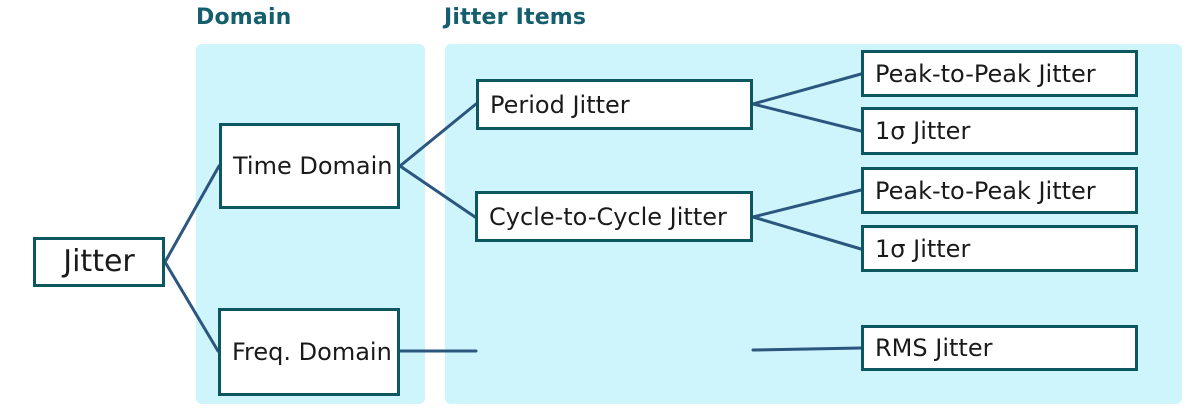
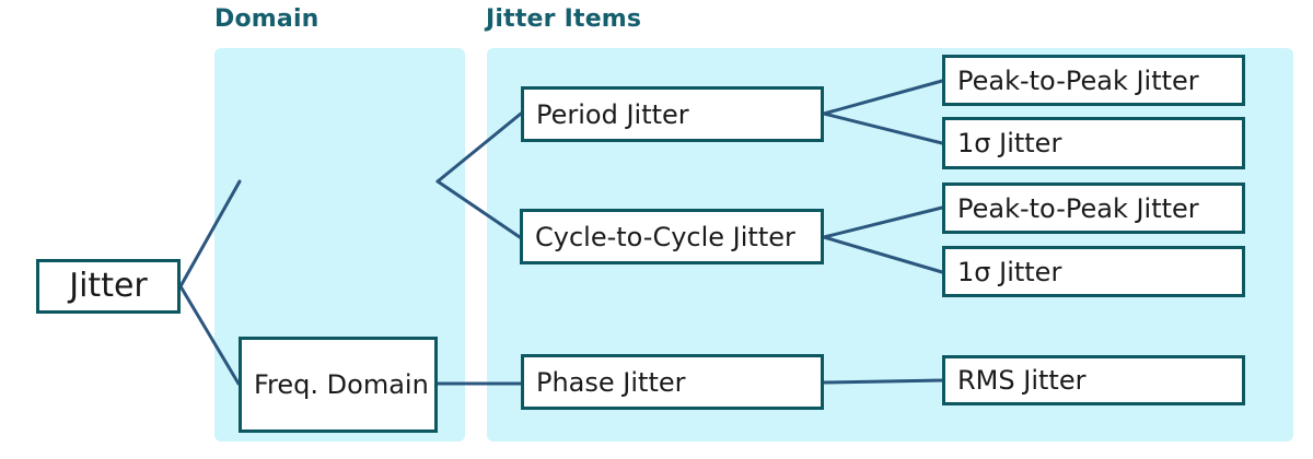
  Domain
  Jitter Items
  Jitter
- Time Domain
  Freq. Domain
  Period Jitter
  Cycle-to-Cycle Jitter
+ Phase Jitter
  Peak-to-Peak Jitter
  1σ Jitter
  Peak-to-Peak Jitter
  1σ Jitter
  RMS Jitter
